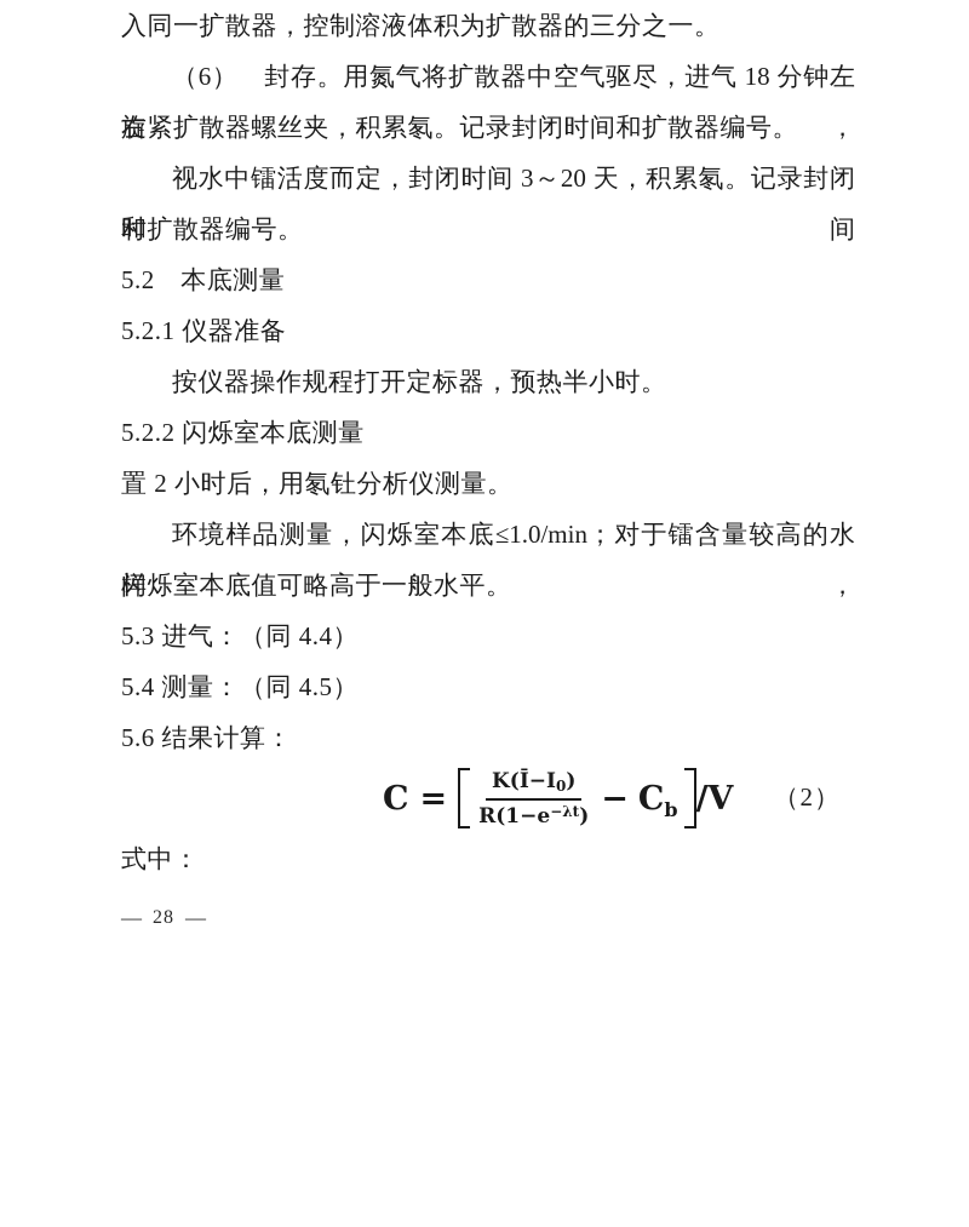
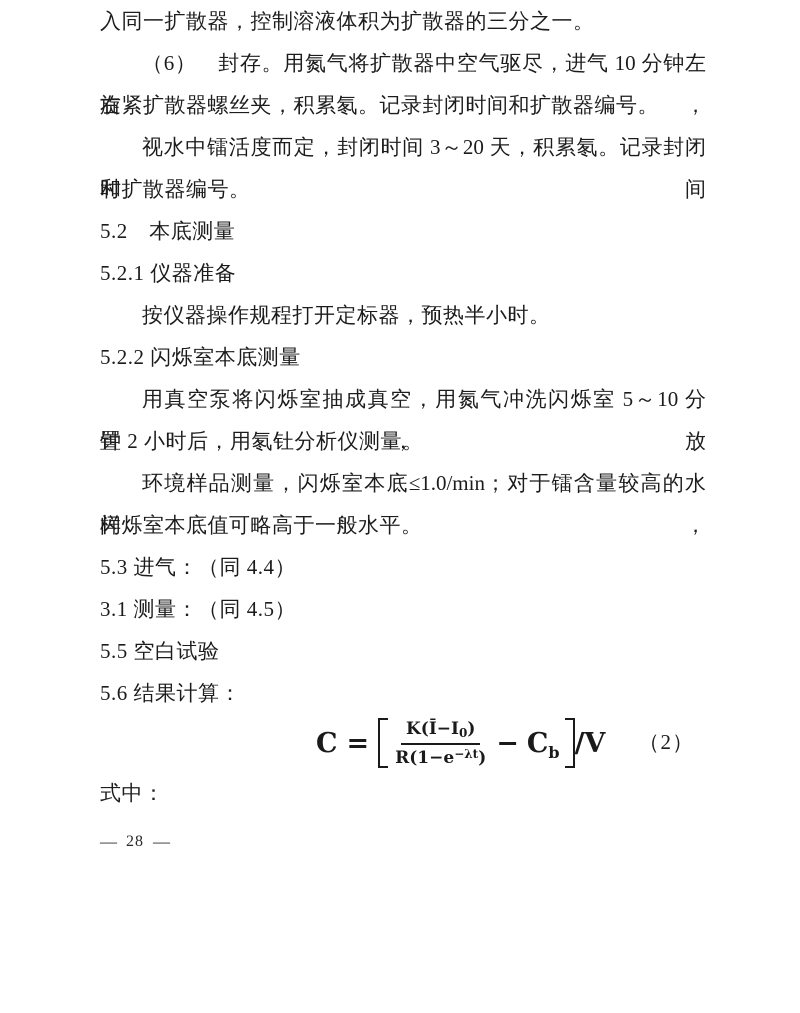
  入同一扩散器，控制溶液体积为扩散器的三分之一。
- （6） 封存。用氮气将扩散器中空气驱尽，进气 18 分钟左右，
+ （6） 封存。用氮气将扩散器中空气驱尽，进气 10 分钟左右，
  旋紧扩散器螺丝夹，积累氡。记录封闭时间和扩散器编号。
  视水中镭活度而定，封闭时间 3～20 天，积累氡。记录封闭时间
  和扩散器编号。
  5.2 本底测量
  5.2.1 仪器准备
  按仪器操作规程打开定标器，预热半小时。
  5.2.2 闪烁室本底测量
+ 用真空泵将闪烁室抽成真空，用氮气冲洗闪烁室 5～10 分钟，放
  置 2 小时后，用氡钍分析仪测量。
  环境样品测量，闪烁室本底≤1.0/min；对于镭含量较高的水样，
  闪烁室本底值可略高于一般水平。
  5.3 进气：（同 4.4）
- 5.4 测量：（同 4.5）
+ 3.1 测量：（同 4.5）
+ 5.5 空白试验
  5.6 结果计算：
  C
  =
  K(Ī−I0)
  R(1−e−λt)
  −
  Cb
  /V
  （2）
  式中：
  —
  28
  —
